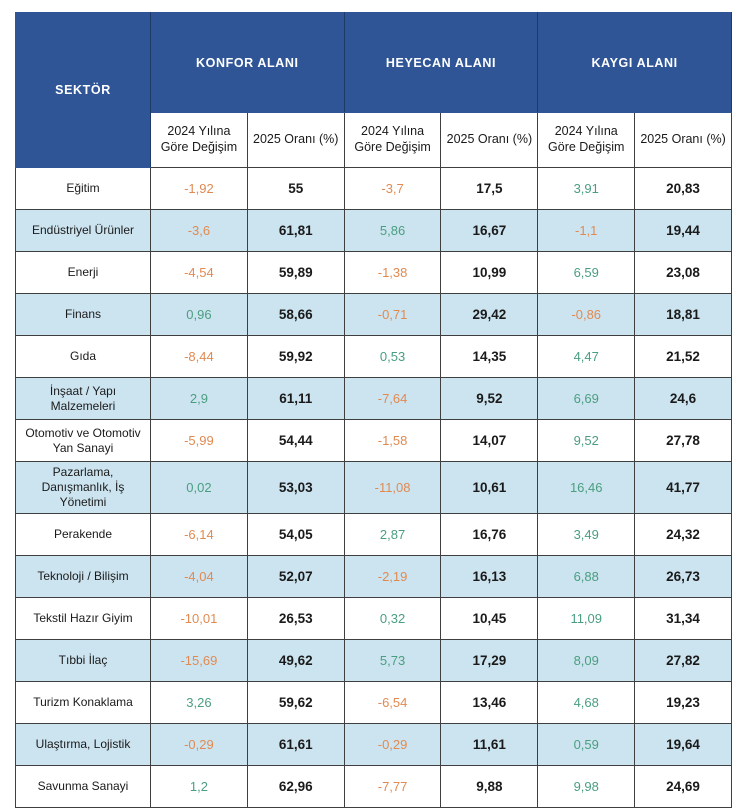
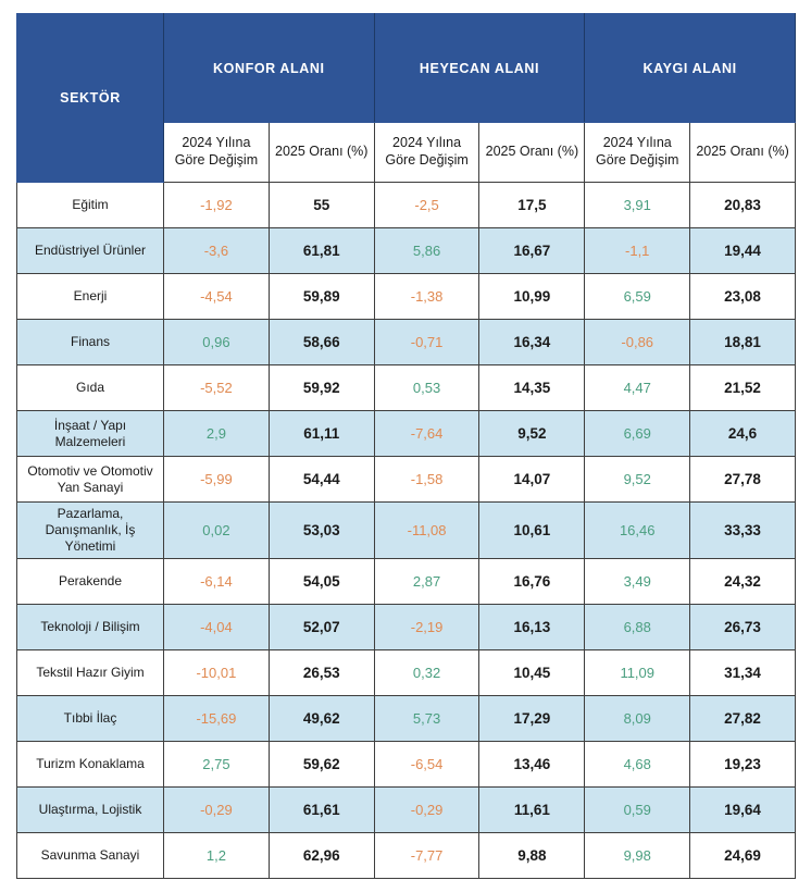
  SEKTÖR	KONFOR ALANI	HEYECAN ALANI	KAYGI ALANI
  2024 Yılına Göre Değişim	2025 Oranı (%)	2024 Yılına Göre Değişim	2025 Oranı (%)	2024 Yılına Göre Değişim	2025 Oranı (%)
- Eğitim	-1,92	55	-3,7	17,5	3,91	20,83
+ Eğitim	-1,92	55	-2,5	17,5	3,91	20,83
  Endüstriyel Ürünler	-3,6	61,81	5,86	16,67	-1,1	19,44
  Enerji	-4,54	59,89	-1,38	10,99	6,59	23,08
- Finans	0,96	58,66	-0,71	29,42	-0,86	18,81
+ Finans	0,96	58,66	-0,71	16,34	-0,86	18,81
- Gıda	-8,44	59,92	0,53	14,35	4,47	21,52
+ Gıda	-5,52	59,92	0,53	14,35	4,47	21,52
  İnşaat / Yapı Malzemeleri	2,9	61,11	-7,64	9,52	6,69	24,6
  Otomotiv ve Otomotiv Yan Sanayi	-5,99	54,44	-1,58	14,07	9,52	27,78
- Pazarlama, Danışmanlık, İş Yönetimi	0,02	53,03	-11,08	10,61	16,46	41,77
+ Pazarlama, Danışmanlık, İş Yönetimi	0,02	53,03	-11,08	10,61	16,46	33,33
  Perakende	-6,14	54,05	2,87	16,76	3,49	24,32
  Teknoloji / Bilişim	-4,04	52,07	-2,19	16,13	6,88	26,73
  Tekstil Hazır Giyim	-10,01	26,53	0,32	10,45	11,09	31,34
  Tıbbi İlaç	-15,69	49,62	5,73	17,29	8,09	27,82
- Turizm Konaklama	3,26	59,62	-6,54	13,46	4,68	19,23
+ Turizm Konaklama	2,75	59,62	-6,54	13,46	4,68	19,23
  Ulaştırma, Lojistik	-0,29	61,61	-0,29	11,61	0,59	19,64
  Savunma Sanayi	1,2	62,96	-7,77	9,88	9,98	24,69
